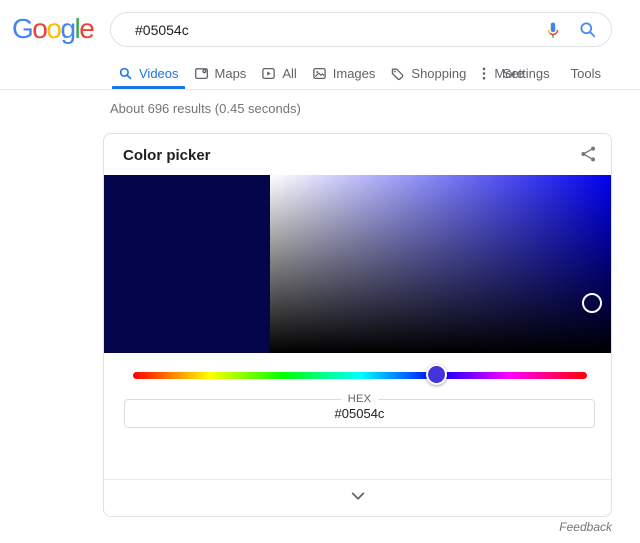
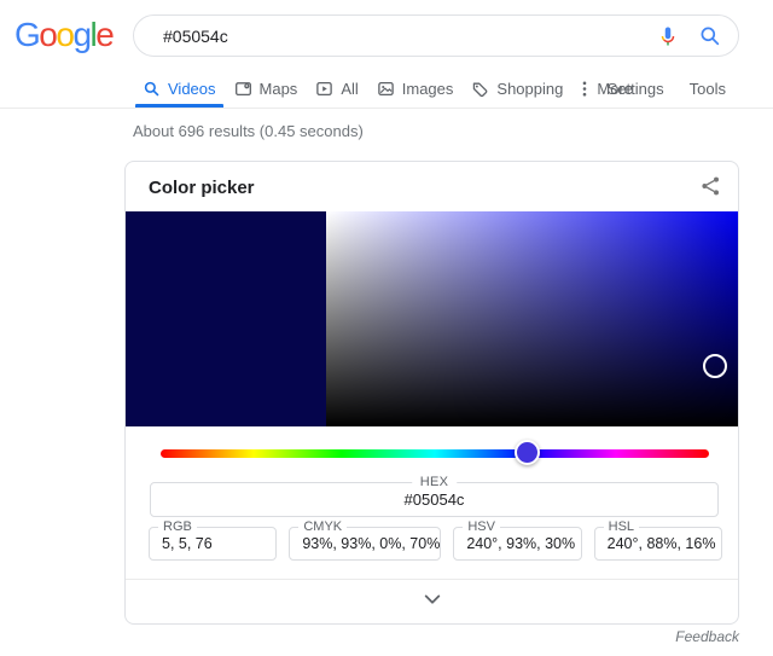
  Google
  #05054c
  Videos
  Maps
  All
  Images
  Shopping
  More
  Settings
  Tools
  About 696 results (0.45 seconds)
  Color picker
  HEX
  #05054c
+ RGB
+ 5, 5, 76
+ CMYK
+ 93%, 93%, 0%, 70%
+ HSV
+ 240°, 93%, 30%
+ HSL
+ 240°, 88%, 16%
  Feedback
